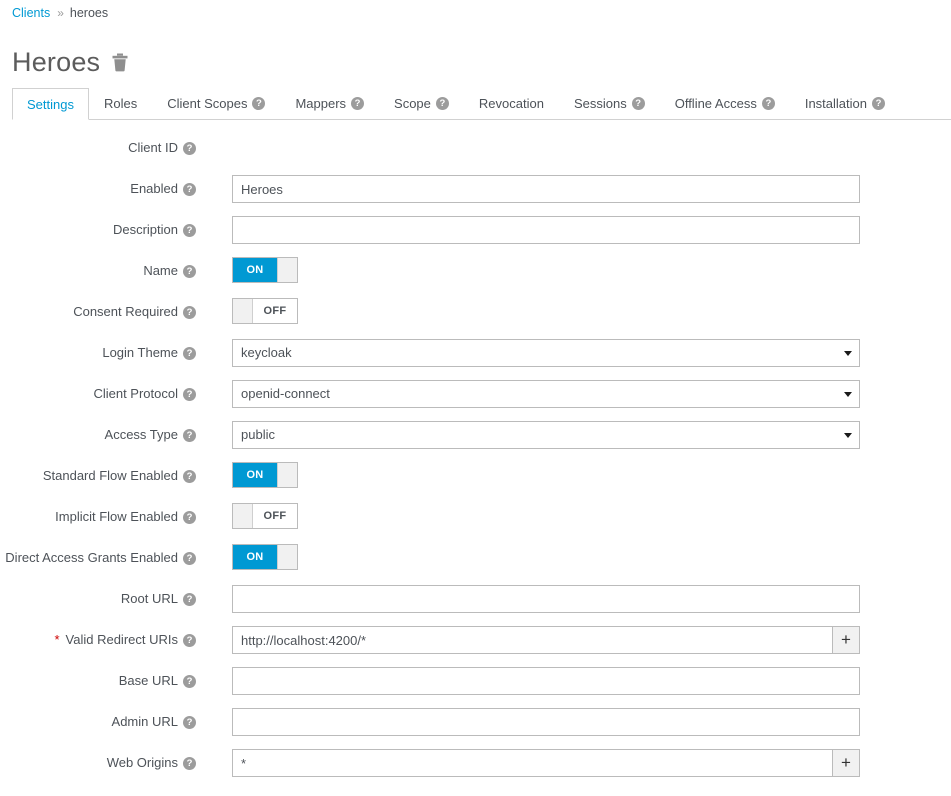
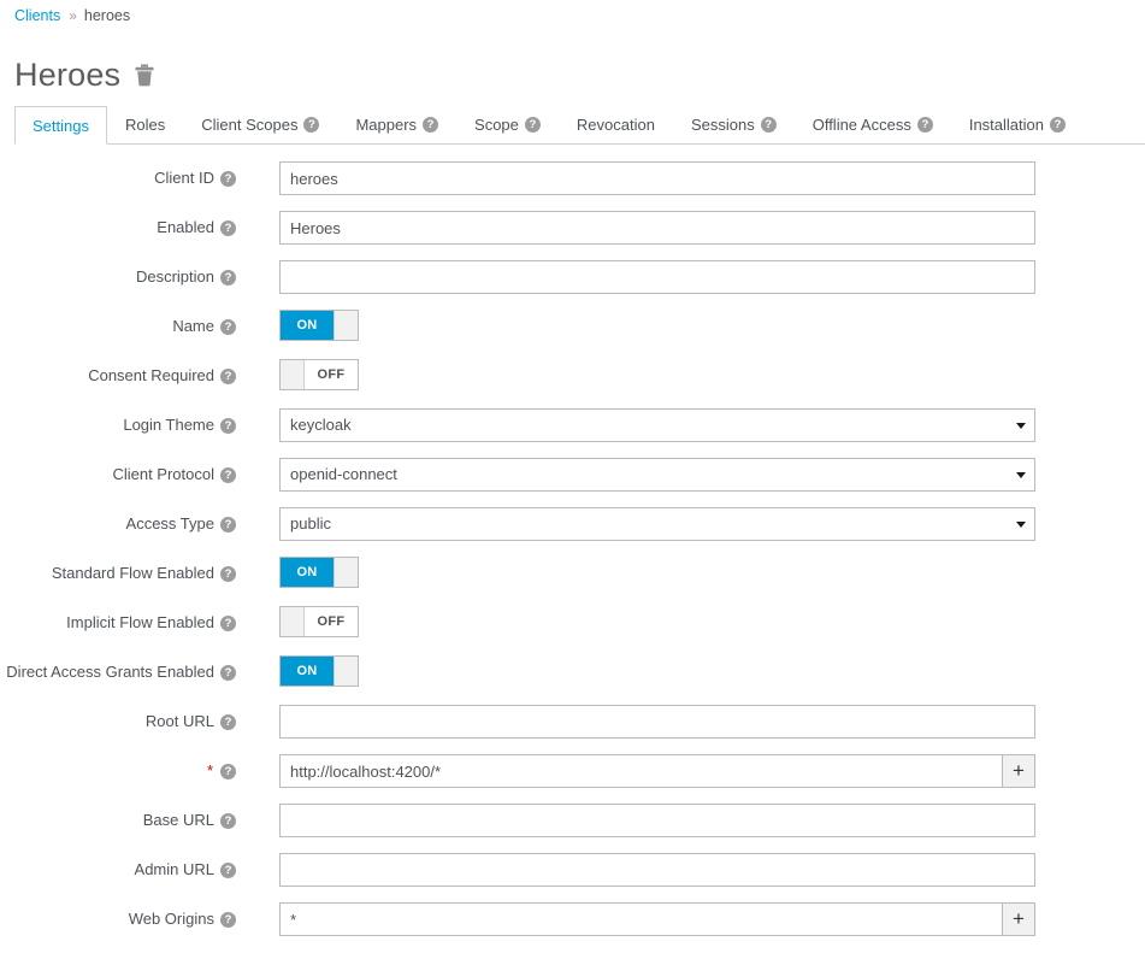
  Clients » heroes
  Heroes
  Settings
  Roles
  Client Scopes
  ?
  Mappers
  ?
  Scope
  ?
  Revocation
  Sessions
  ?
  Offline Access
  ?
  Installation
  ?
  Client ID
  ?
+ heroes
  Enabled
  ?
  Heroes
  Description
  ?
  Name
  ?
  ON
  Consent Required
  ?
  OFF
  Login Theme
  ?
  keycloak
  Client Protocol
  ?
  openid-connect
  Access Type
  ?
  public
  Standard Flow Enabled
  ?
  ON
  Implicit Flow Enabled
  ?
  OFF
  Direct Access Grants Enabled
  ?
  ON
  Root URL
  ?
  *
- Valid Redirect URIs
  ?
  http://localhost:4200/*
  +
  Base URL
  ?
  Admin URL
  ?
  Web Origins
  ?
  *
  +
